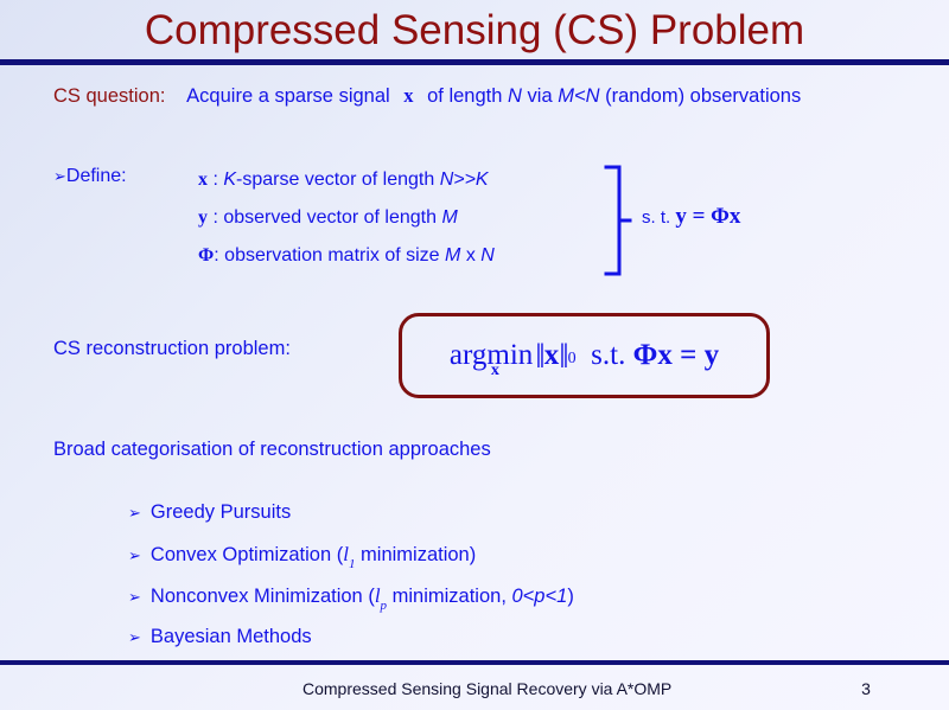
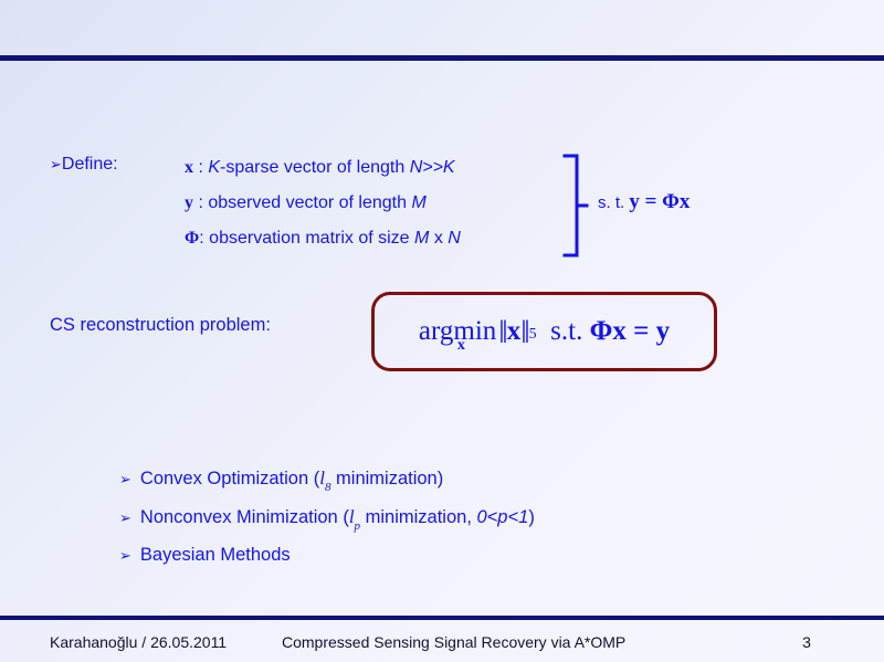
- Compressed Sensing (CS) Problem
- CS question: Acquire a sparse signal x of length N via M<N (random) observations
  ➢Define:
  x : K-sparse vector of length N>>K
  y : observed vector of length M
  Φ: observation matrix of size M x N
  s. t. y = Φx
  CS reconstruction problem:
  argmin
  x
  ‖
  x
  ‖
- 0
+ 5
  s.t.
  Φx = y
- Broad categorisation of reconstruction approaches
- ➢ Greedy Pursuits
- ➢ Convex Optimization (l1 minimization)
+ ➢ Convex Optimization (l8 minimization)
  ➢ Nonconvex Minimization (lp minimization, 0<p<1)
  ➢ Bayesian Methods
+ Karahanoğlu / 26.05.2011
  Compressed Sensing Signal Recovery via A*OMP
  3
